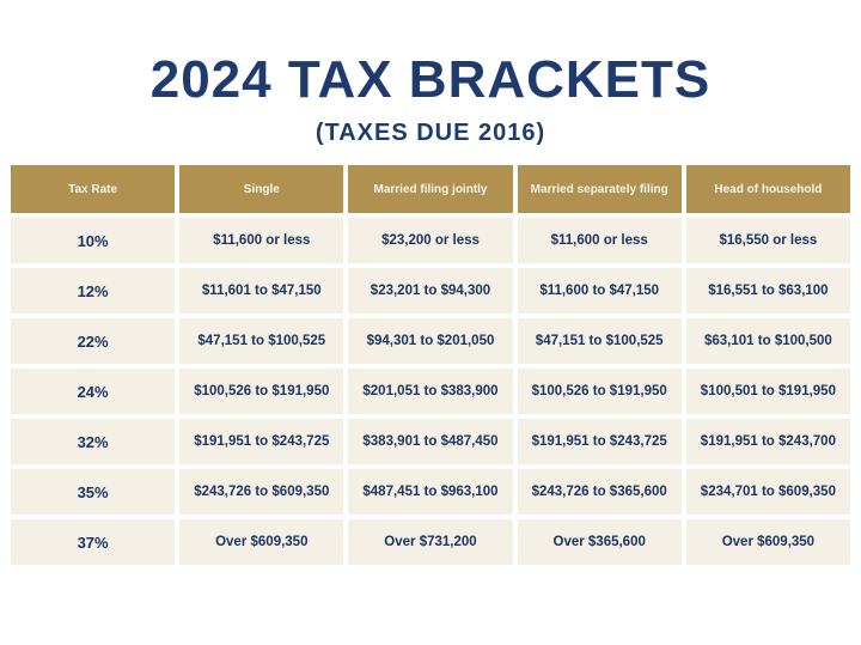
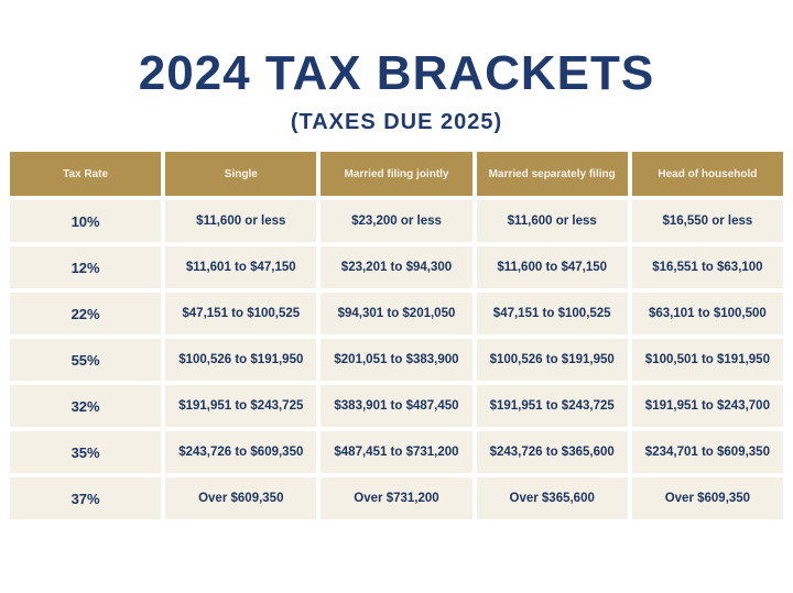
  2024 TAX BRACKETS
- (TAXES DUE 2016)
+ (TAXES DUE 2025)
  Tax Rate
  Single
  Married filing jointly
  Married separately filing
  Head of household
  10%
  $11,600 or less
  $23,200 or less
  $11,600 or less
  $16,550 or less
  12%
  $11,601 to $47,150
  $23,201 to $94,300
  $11,600 to $47,150
  $16,551 to $63,100
  22%
  $47,151 to $100,525
  $94,301 to $201,050
  $47,151 to $100,525
  $63,101 to $100,500
- 24%
+ 55%
  $100,526 to $191,950
  $201,051 to $383,900
  $100,526 to $191,950
  $100,501 to $191,950
  32%
  $191,951 to $243,725
  $383,901 to $487,450
  $191,951 to $243,725
  $191,951 to $243,700
  35%
  $243,726 to $609,350
- $487,451 to $963,100
+ $487,451 to $731,200
  $243,726 to $365,600
  $234,701 to $609,350
  37%
  Over $609,350
  Over $731,200
  Over $365,600
  Over $609,350
